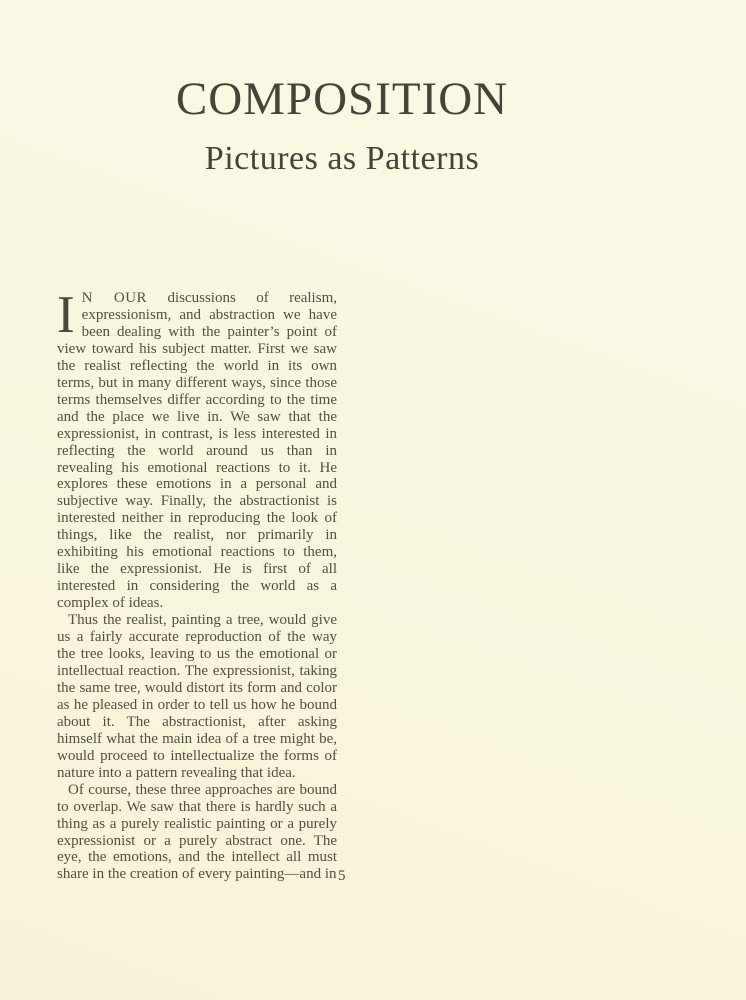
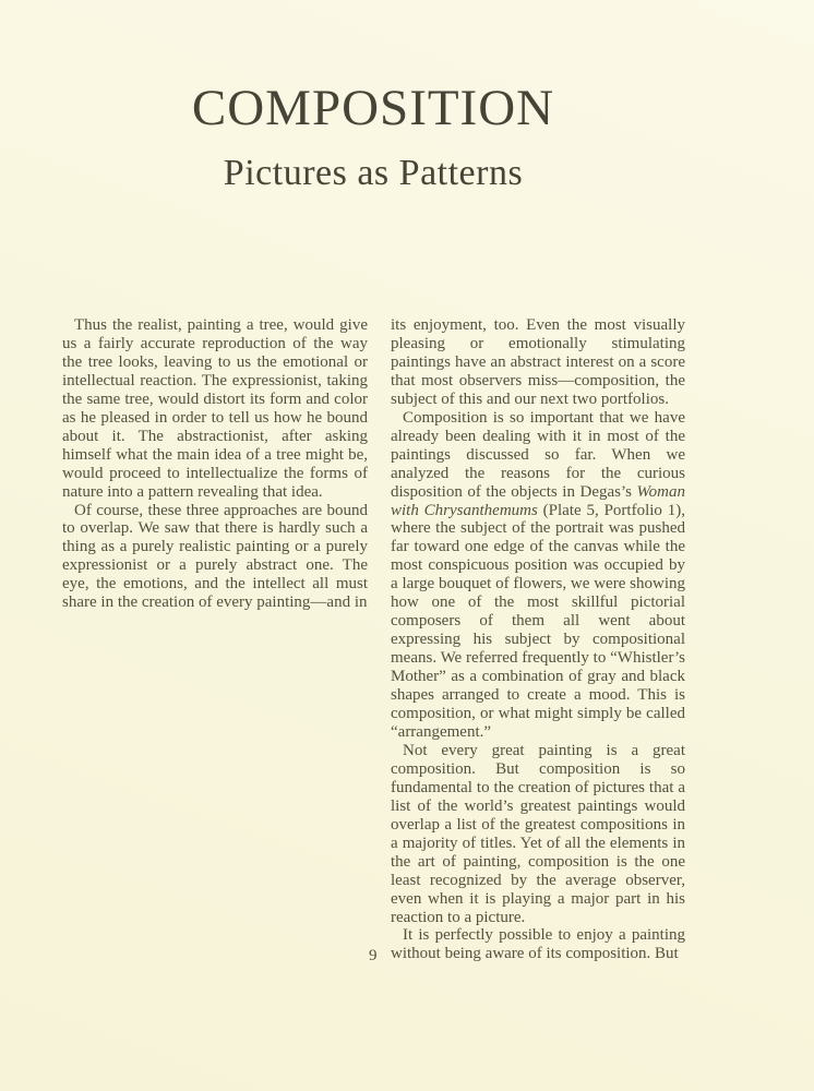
  COMPOSITION
  Pictures as Patterns
- I
- N OUR discussions of realism, expressionism, and abstraction we have been dealing with the painter’s point of view toward his subject matter. First we saw the realist reflecting the world in its own terms, but in many different ways, since those terms themselves differ according to the time and the place we live in. We saw that the expressionist, in contrast, is less interested in reflecting the world around us than in revealing his emotional reactions to it. He explores these emotions in a personal and subjective way. Finally, the abstractionist is interested neither in reproducing the look of things, like the realist, nor primarily in exhibiting his emotional reactions to them, like the expressionist. He is first of all interested in considering the world as a complex of ideas.
  Thus the realist, painting a tree, would give us a fairly accurate reproduction of the way the tree looks, leaving to us the emotional or intellectual reaction. The expressionist, taking the same tree, would distort its form and color as he pleased in order to tell us how he bound about it. The abstractionist, after asking himself what the main idea of a tree might be, would proceed to intellectualize the forms of nature into a pattern revealing that idea.
  Of course, these three approaches are bound to overlap. We saw that there is hardly such a thing as a purely realistic painting or a purely expressionist or a purely abstract one. The eye, the emotions, and the intellect all must share in the creation of every painting—and in
+ its enjoyment, too. Even the most visually pleasing or emotionally stimulating paintings have an abstract interest on a score that most observers miss—composition, the subject of this and our next two portfolios.
+ Composition is so important that we have already been dealing with it in most of the paintings discussed so far. When we analyzed the reasons for the curious disposition of the objects in Degas’s Woman with Chrysanthemums (Plate 5, Portfolio 1), where the subject of the portrait was pushed far toward one edge of the canvas while the most conspicuous position was occupied by a large bouquet of flowers, we were showing how one of the most skillful pictorial composers of them all went about expressing his subject by compositional means. We referred frequently to “Whistler’s Mother” as a combination of gray and black shapes arranged to create a mood. This is composition, or what might simply be called “arrangement.”
+ Not every great painting is a great composition. But composition is so fundamental to the creation of pictures that a list of the world’s greatest paintings would overlap a list of the greatest compositions in a majority of titles. Yet of all the elements in the art of painting, composition is the one least recognized by the average observer, even when it is playing a major part in his reaction to a picture.
+ It is perfectly possible to enjoy a painting without being aware of its composition. But
- 5
+ 9
